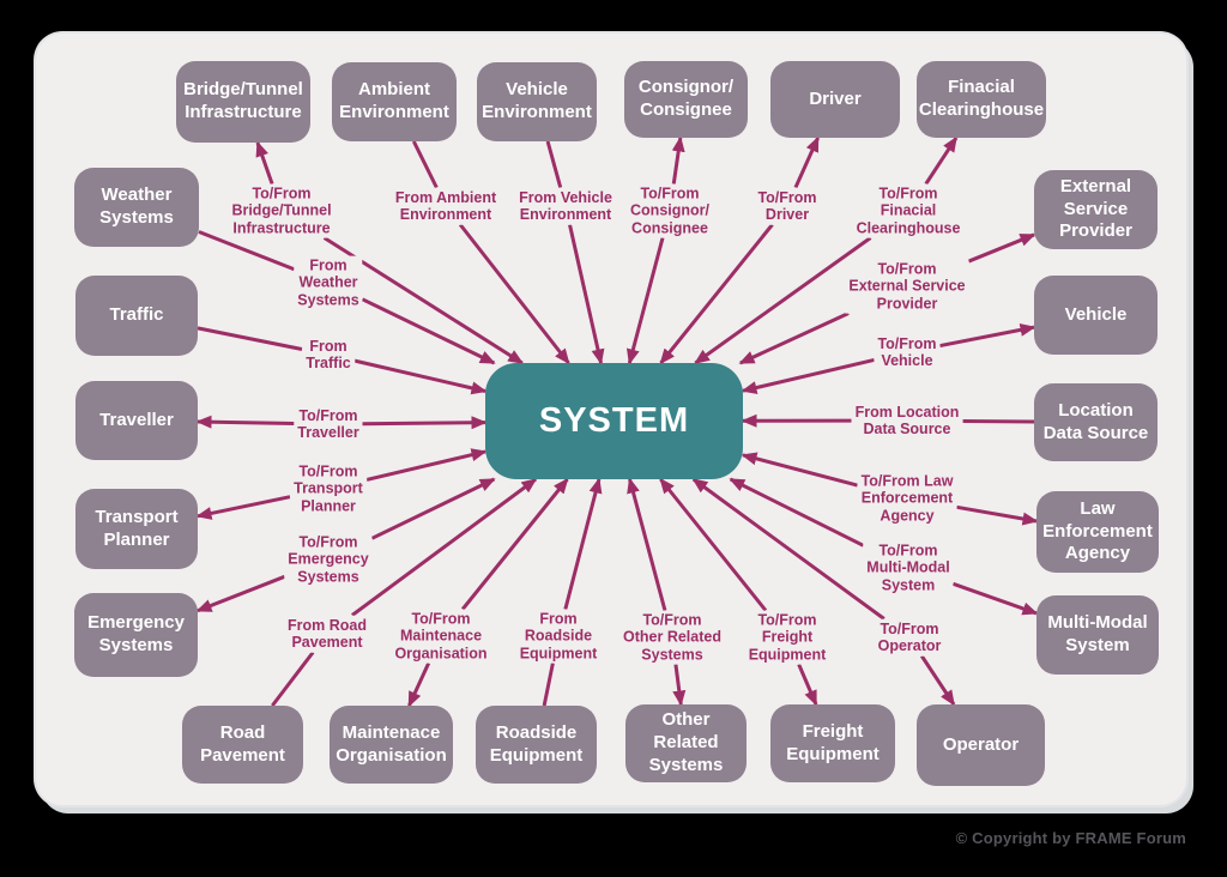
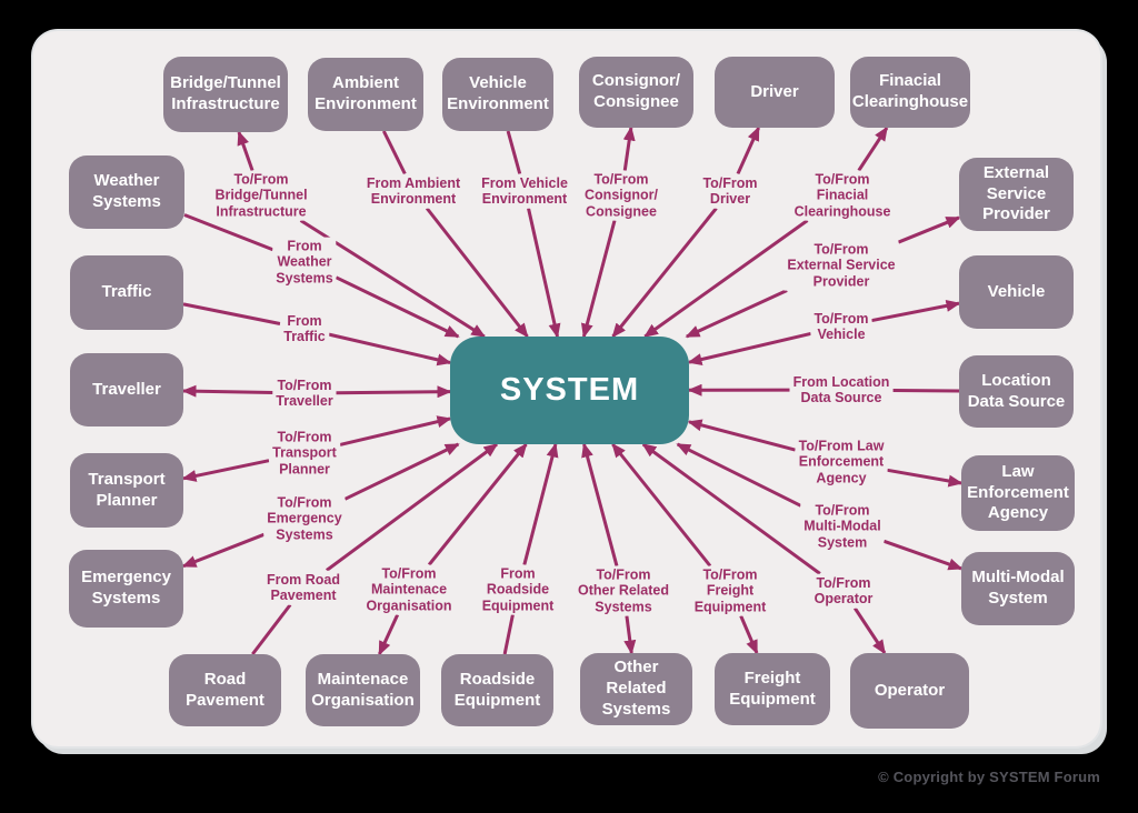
  To/From
  Bridge/Tunnel
  Infrastructure
  From Ambient
  Environment
  From Vehicle
  Environment
  To/From
  Consignor/
  Consignee
  To/From
  Driver
  To/From
  Finacial
  Clearinghouse
  To/From
  External Service
  Provider
  To/From
  Vehicle
  From Location
  Data Source
  To/From Law
  Enforcement
  Agency
  To/From
  Multi-Modal
  System
  To/From
  Operator
  From
  Weather
  Systems
  From
  Traffic
  To/From
  Traveller
  To/From
  Transport
  Planner
  To/From
  Emergency
  Systems
  From Road
  Pavement
  To/From
  Maintenace
  Organisation
  From
  Roadside
  Equipment
  To/From
  Other Related
  Systems
  To/From
  Freight
  Equipment
  SYSTEM
  Bridge/Tunnel
  Infrastructure
  Ambient
  Environment
  Vehicle
  Environment
  Consignor/
  Consignee
  Driver
  Finacial
  Clearinghouse
  Weather
  Systems
  Traffic
  Traveller
  Transport
  Planner
  Emergency
  Systems
  External
  Service
  Provider
  Vehicle
  Location
  Data Source
  Law
  Enforcement
  Agency
  Multi-Modal
  System
  Road
  Pavement
  Maintenace
  Organisation
  Roadside
  Equipment
  Other
  Related
  Systems
  Freight
  Equipment
  Operator
- © Copyright by FRAME Forum
+ © Copyright by SYSTEM Forum
